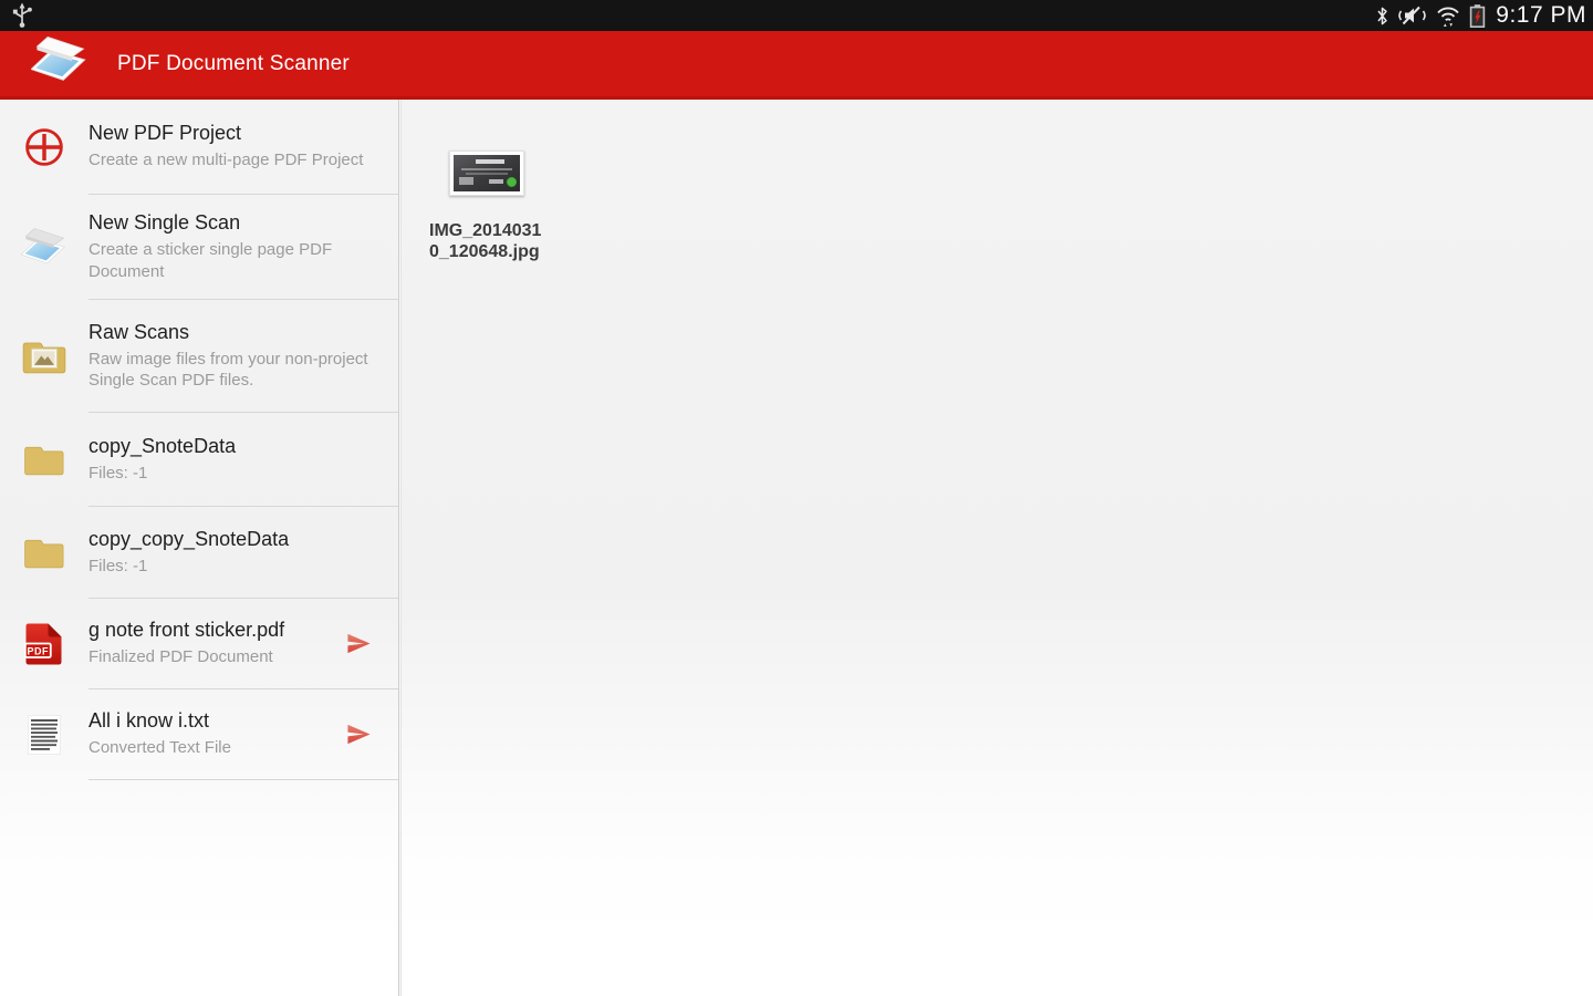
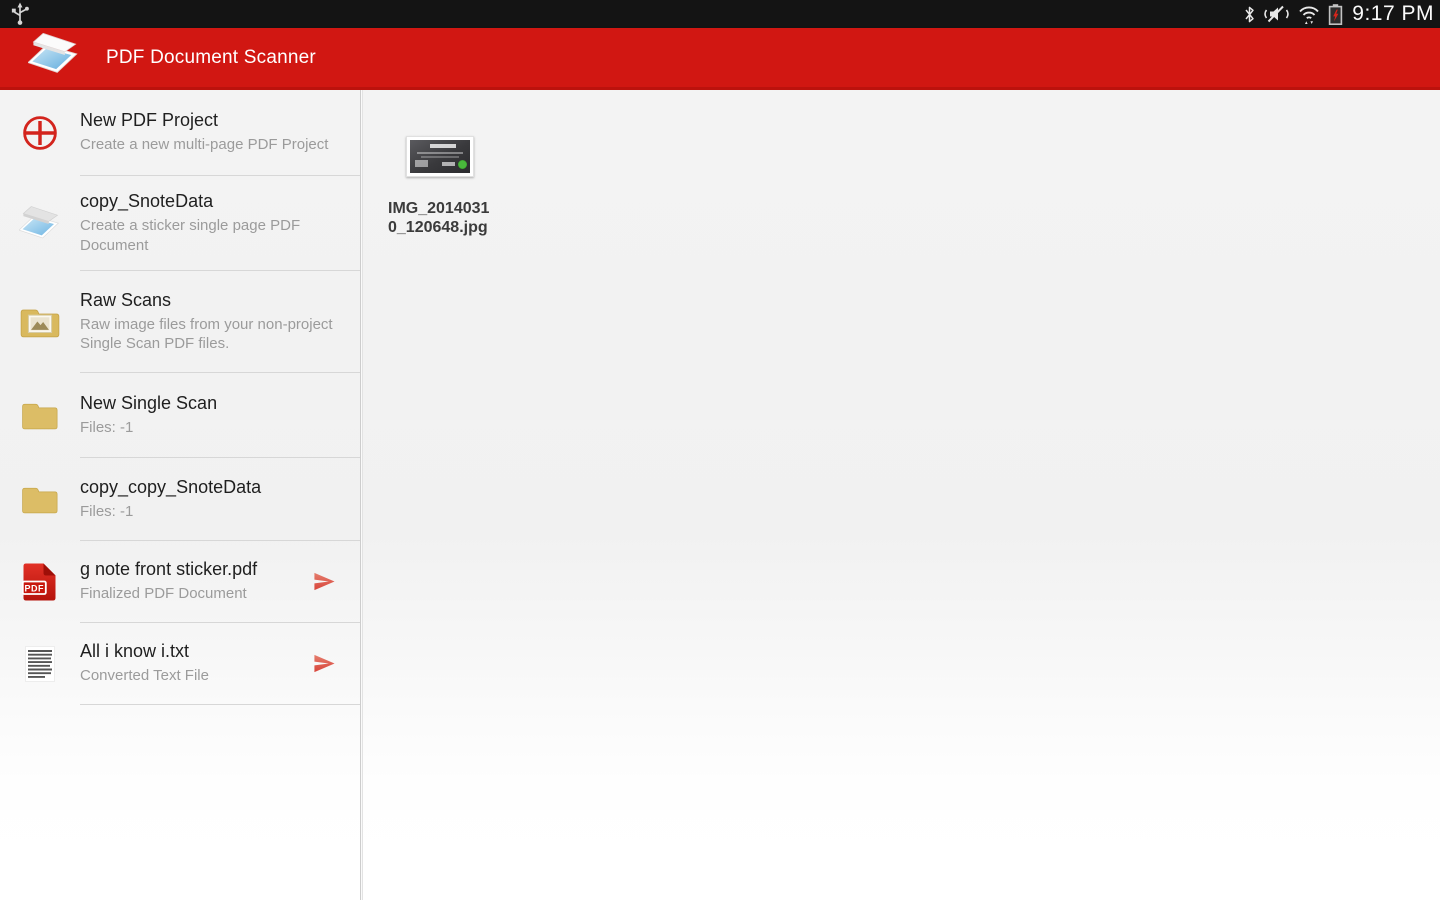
  9:17 PM
  PDF Document Scanner
  New PDF Project
  Create a new multi-page PDF Project
- New Single Scan
+ copy_SnoteData
  Create a sticker single page PDF Document
  Raw Scans
  Raw image files from your non-project Single Scan PDF files.
- copy_SnoteData
+ New Single Scan
  Files: -1
  copy_copy_SnoteData
  Files: -1
  PDF
  g note front sticker.pdf
  Finalized PDF Document
  All i know i.txt
  Converted Text File
  IMG_20140310_120648.jpg
